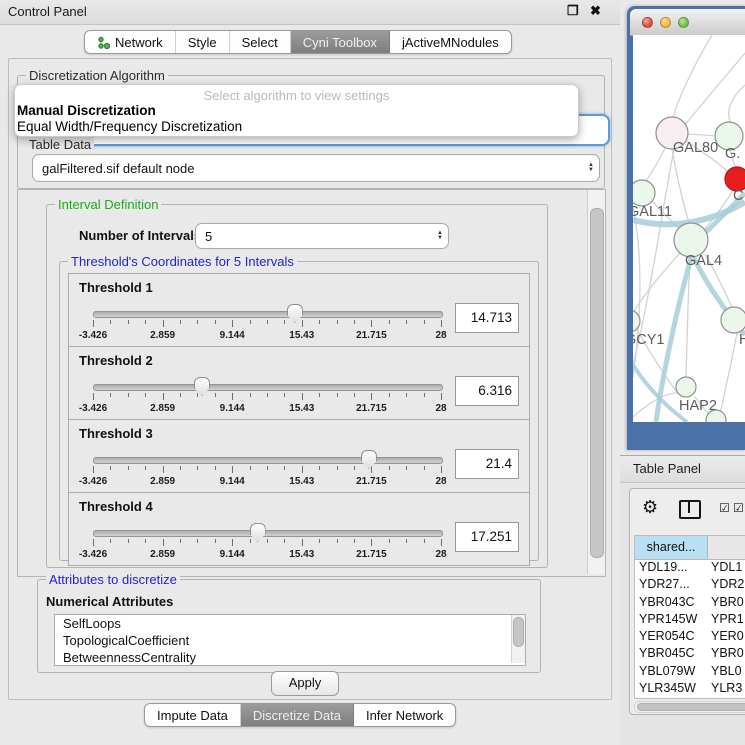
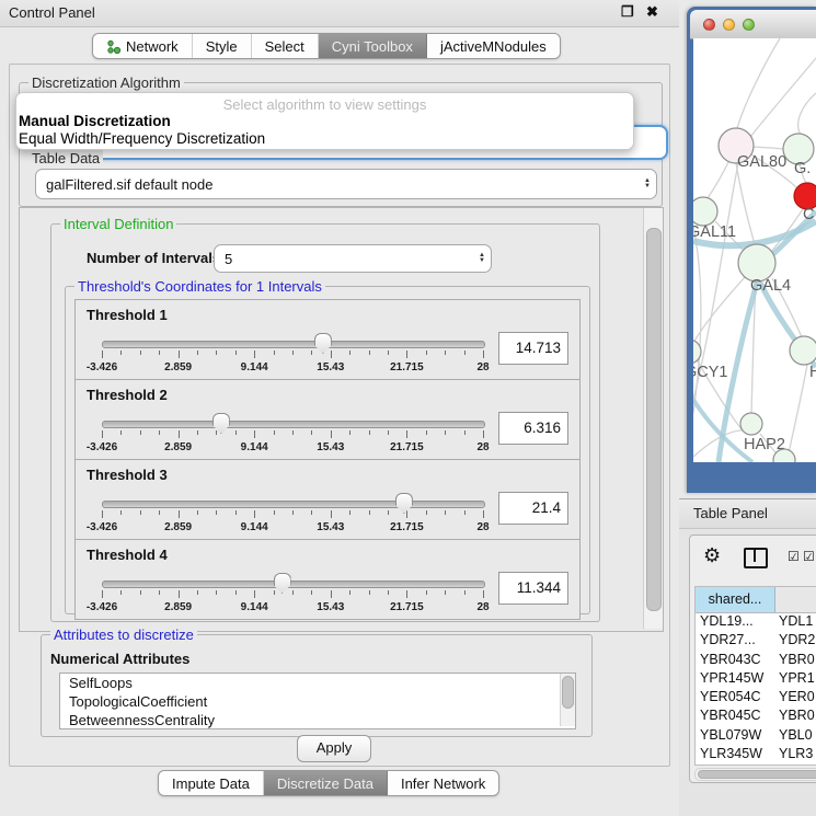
  Control Panel
  ❐
  ✖
  Network
  Style
  Select
  Cyni Toolbox
  jActiveMNodules
  Discretization Algorithm
  Table Data
  galFiltered.sif default node
  Interval Definition
  Number of Interval
  5
- Threshold's Coordinates for 5 Intervals
+ Threshold's Coordinates for 1 Intervals
  Threshold 1
  -3.426
  2.859
  9.144
  15.43
  21.715
  28
  14.713
  Threshold 2
  -3.426
  2.859
  9.144
  15.43
  21.715
  28
  6.316
  Threshold 3
  -3.426
  2.859
  9.144
  15.43
  21.715
  28
  21.4
  Threshold 4
  -3.426
  2.859
  9.144
  15.43
  21.715
  28
- 17.251
+ 11.344
  Attributes to discretize
  Numerical Attributes
  SelfLoops
  TopologicalCoefficient
  BetweennessCentrality
  Apply
  Impute Data
  Discretize Data
  Infer Network
  Select algorithm to view settings
  Manual Discretization
  Equal Width/Frequency Discretization
  GAL80
  G.
  C
  GAL11
  GAL4
  CY1
  H
  HAP2
  Table Panel
  ⚙
  ☑
  ☑
  shared...
  YDL19...
  YDL1
  YDR27...
  YDR2
  YBR043C
  YBR0
  YPR145W
  YPR1
  YER054C
  YER0
  YBR045C
  YBR0
  YBL079W
  YBL0
  YLR345W
  YLR3
